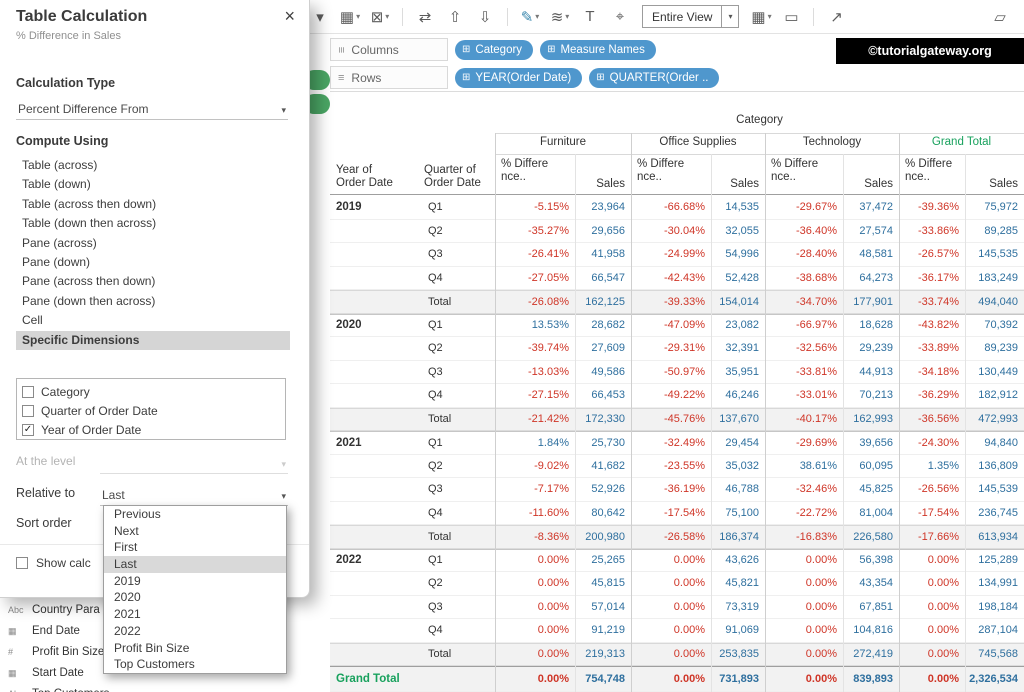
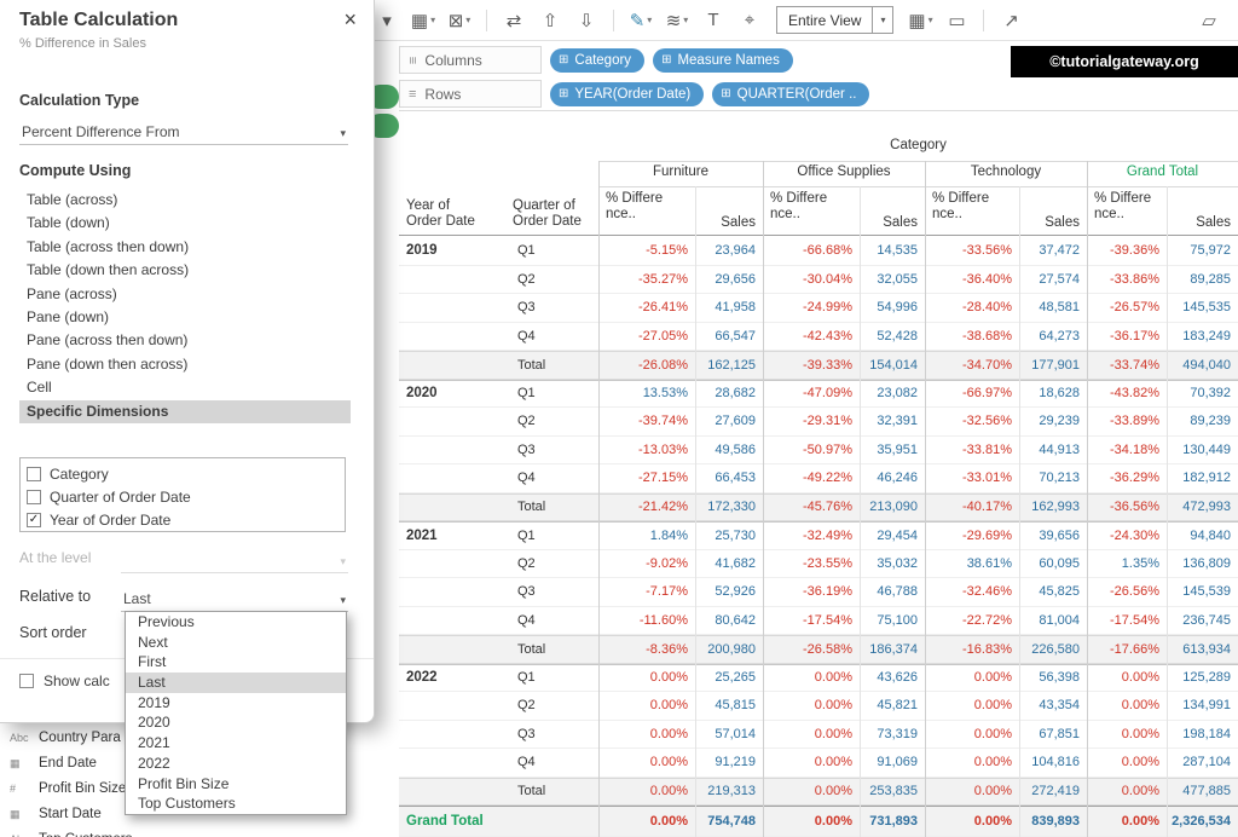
  ▾
  ▦
  ▾
  ⊠
  ▾
  ⇄
  ⇧
  ⇩
  ✎
  ▾
  ≋
  ▾
  T
  ⌖
  Entire View
  ▾
  ▦
  ▾
  ▭
  ↗
  ▱
  Columns
  ⊞
  Category
  ⊞
  Measure Names
  ≡
  Rows
  ⊞
  YEAR(Order Date)
  ⊞
  QUARTER(Order ..
  ©tutorialgateway.org
  Category
  Furniture
  Office Supplies
  Technology
  Grand Total
  % Differe
  nce..
  Sales
  % Differe
  nce..
  Sales
  % Differe
  nce..
  Sales
  % Differe
  nce..
  Sales
  Year of
  Order Date
  Quarter of
  Order Date
  2019
  Q1
  -5.15%
  23,964
  -66.68%
  14,535
- -29.67%
+ -33.56%
  37,472
  -39.36%
  75,972
  Q2
  -35.27%
  29,656
  -30.04%
  32,055
  -36.40%
  27,574
  -33.86%
  89,285
  Q3
  -26.41%
  41,958
  -24.99%
  54,996
  -28.40%
  48,581
  -26.57%
  145,535
  Q4
  -27.05%
  66,547
  -42.43%
  52,428
  -38.68%
  64,273
  -36.17%
  183,249
  Total
  -26.08%
  162,125
  -39.33%
  154,014
  -34.70%
  177,901
  -33.74%
  494,040
  2020
  Q1
  13.53%
  28,682
  -47.09%
  23,082
  -66.97%
  18,628
  -43.82%
  70,392
  Q2
  -39.74%
  27,609
  -29.31%
  32,391
  -32.56%
  29,239
  -33.89%
  89,239
  Q3
  -13.03%
  49,586
  -50.97%
  35,951
  -33.81%
  44,913
  -34.18%
  130,449
  Q4
  -27.15%
  66,453
  -49.22%
  46,246
  -33.01%
  70,213
  -36.29%
  182,912
  Total
  -21.42%
  172,330
  -45.76%
- 137,670
+ 213,090
  -40.17%
  162,993
  -36.56%
  472,993
  2021
  Q1
  1.84%
  25,730
  -32.49%
  29,454
  -29.69%
  39,656
  -24.30%
  94,840
  Q2
  -9.02%
  41,682
  -23.55%
  35,032
  38.61%
  60,095
  1.35%
  136,809
  Q3
  -7.17%
  52,926
  -36.19%
  46,788
  -32.46%
  45,825
  -26.56%
  145,539
  Q4
  -11.60%
  80,642
  -17.54%
  75,100
  -22.72%
  81,004
  -17.54%
  236,745
  Total
  -8.36%
  200,980
  -26.58%
  186,374
  -16.83%
  226,580
  -17.66%
  613,934
  2022
  Q1
  0.00%
  25,265
  0.00%
  43,626
  0.00%
  56,398
  0.00%
  125,289
  Q2
  0.00%
  45,815
  0.00%
  45,821
  0.00%
  43,354
  0.00%
  134,991
  Q3
  0.00%
  57,014
  0.00%
  73,319
  0.00%
  67,851
  0.00%
  198,184
  Q4
  0.00%
  91,219
  0.00%
  91,069
  0.00%
  104,816
  0.00%
  287,104
  Total
  0.00%
  219,313
  0.00%
  253,835
  0.00%
  272,419
  0.00%
- 745,568
+ 477,885
  Grand Total
  0.00%
  754,748
  0.00%
  731,893
  0.00%
  839,893
  0.00%
  2,326,534
  Abc
  Country Para
  ▦
  End Date
  #
  Profit Bin Size
  ▦
  Start Date
  Table Calculation
  % Difference in Sales
  ×
  Calculation Type
  Percent Difference From
  ▾
  Compute Using
  Table (across)
  Table (down)
  Table (across then down)
  Table (down then across)
  Pane (across)
  Pane (down)
  Pane (across then down)
  Pane (down then across)
  Cell
  Specific Dimensions
  Category
  Quarter of Order Date
  ✓
  Year of Order Date
  At the level
  ▾
  Relative to
  Last
  ▾
  Sort order
  Show calc
  Previous
  Next
  First
  Last
  2019
  2020
  2021
  2022
  Profit Bin Size
  Top Customers
